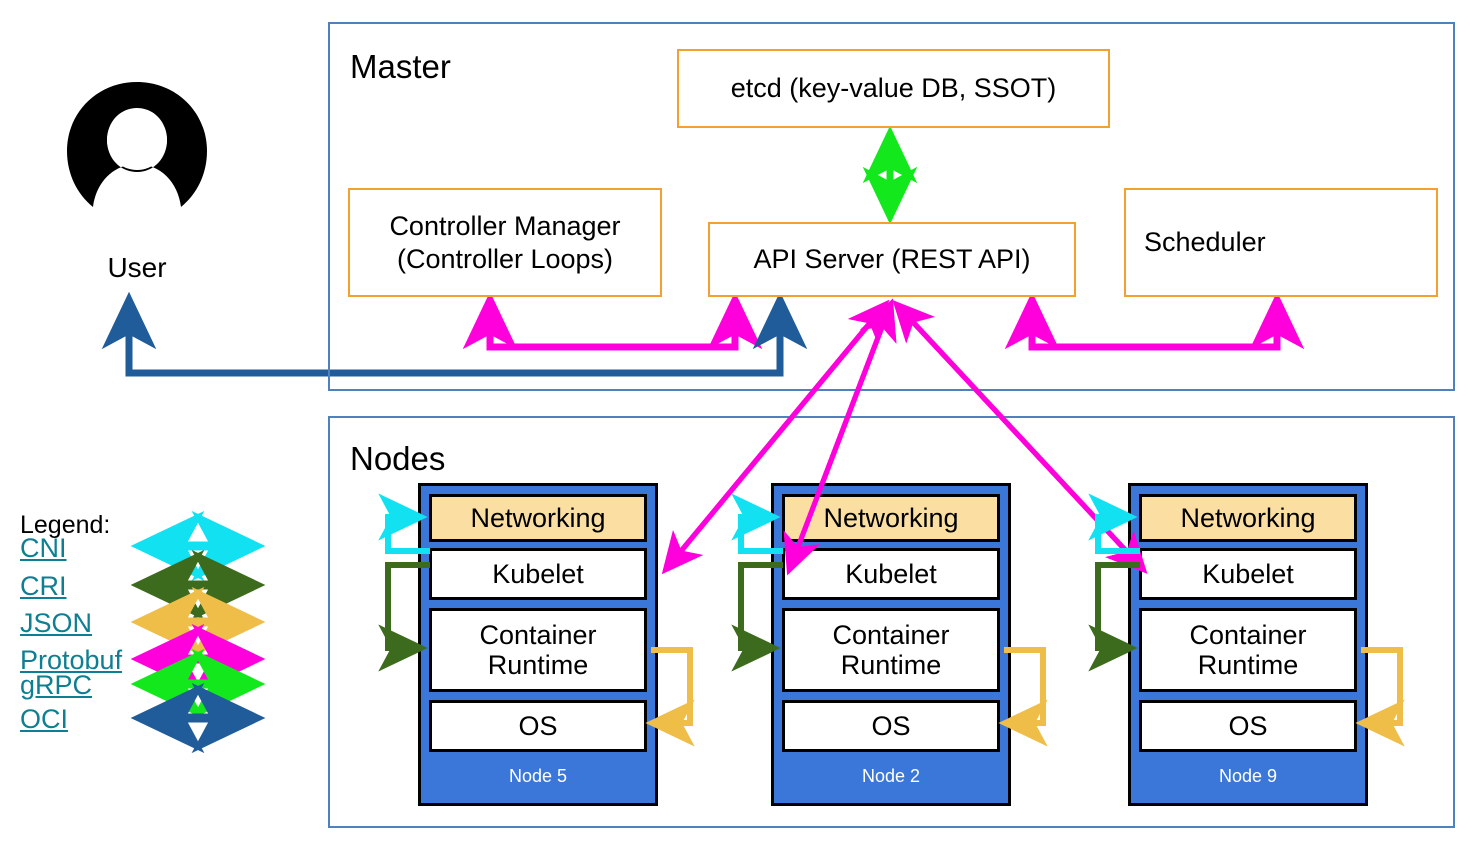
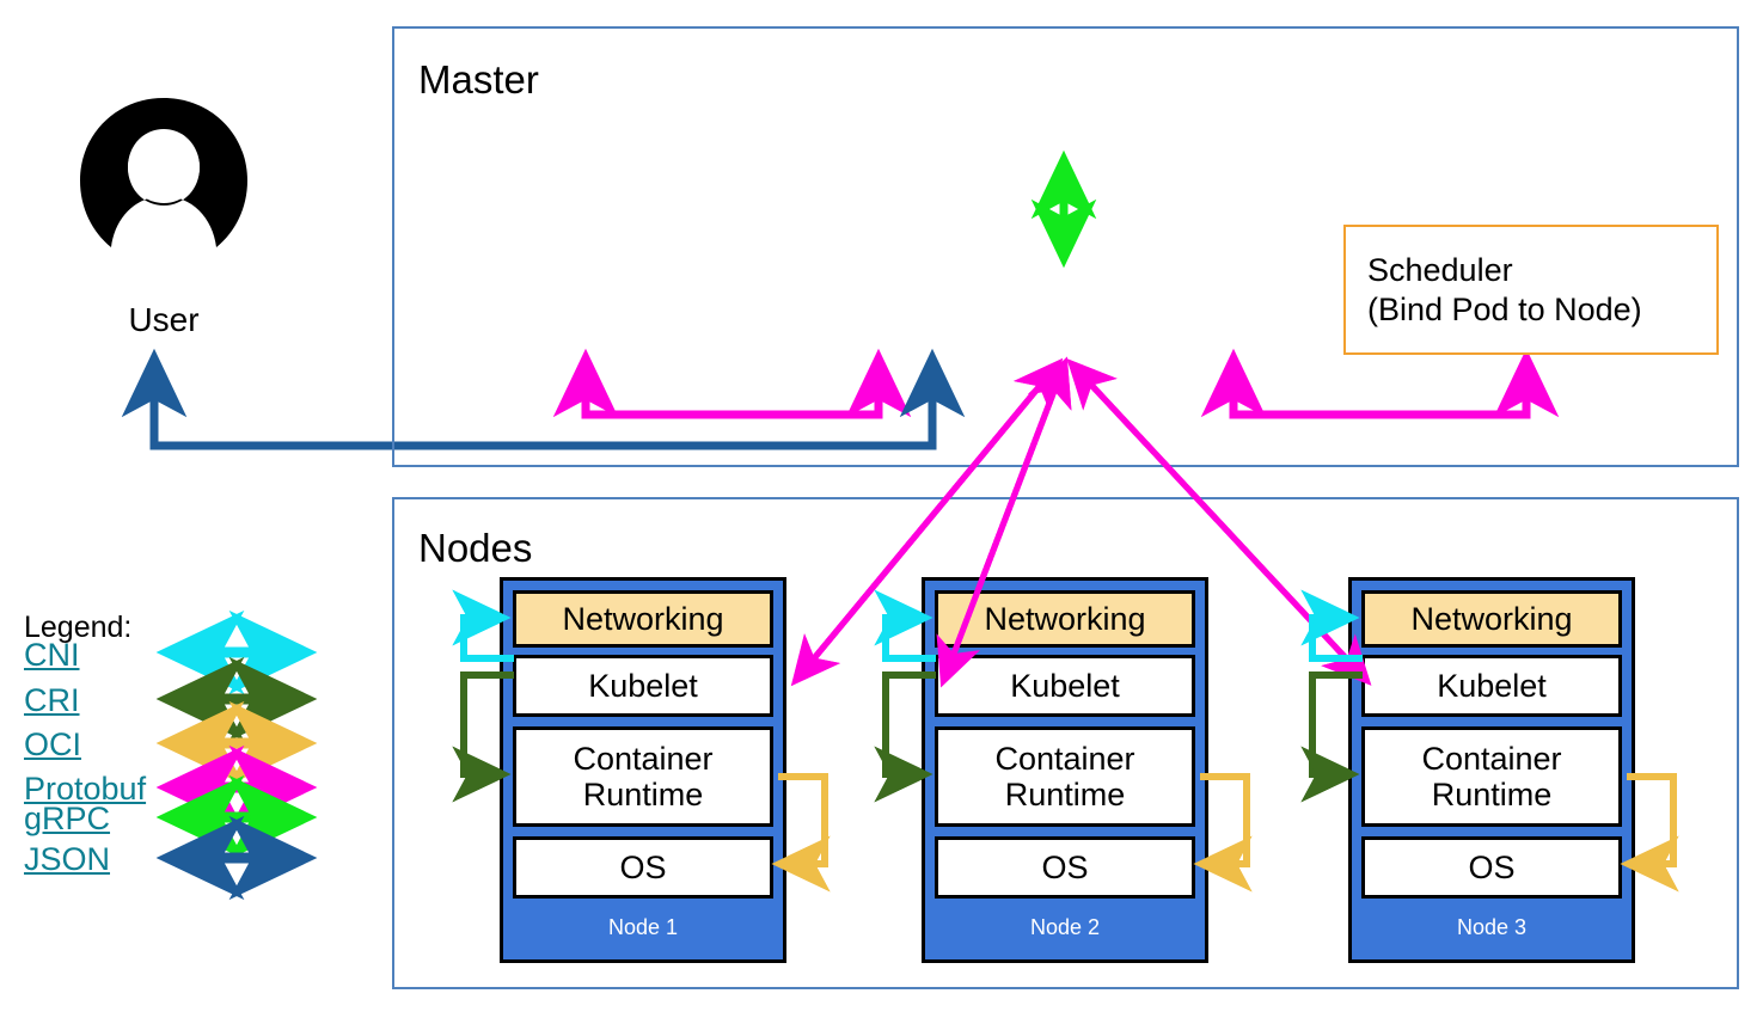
  User
  Master
- etcd (key-value DB, SSOT)
- Controller Manager
- (Controller Loops)
- API Server (REST API)
  Scheduler
+ (Bind Pod to Node)
  Nodes
  Networking
  Kubelet
  Container
  Runtime
  OS
- Node 5
+ Node 1
  Networking
  Kubelet
  Container
  Runtime
  OS
  Node 2
  Networking
  Kubelet
  Container
  Runtime
  OS
- Node 9
+ Node 3
  Legend:
  CNI
  CRI
- JSON
+ OCI
  Protobuf
  gRPC
- OCI
+ JSON
